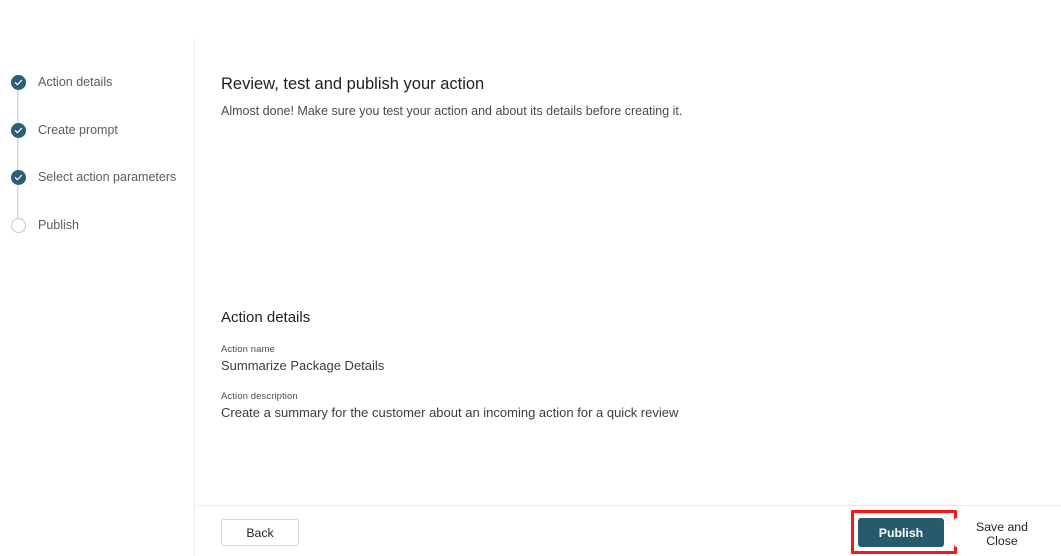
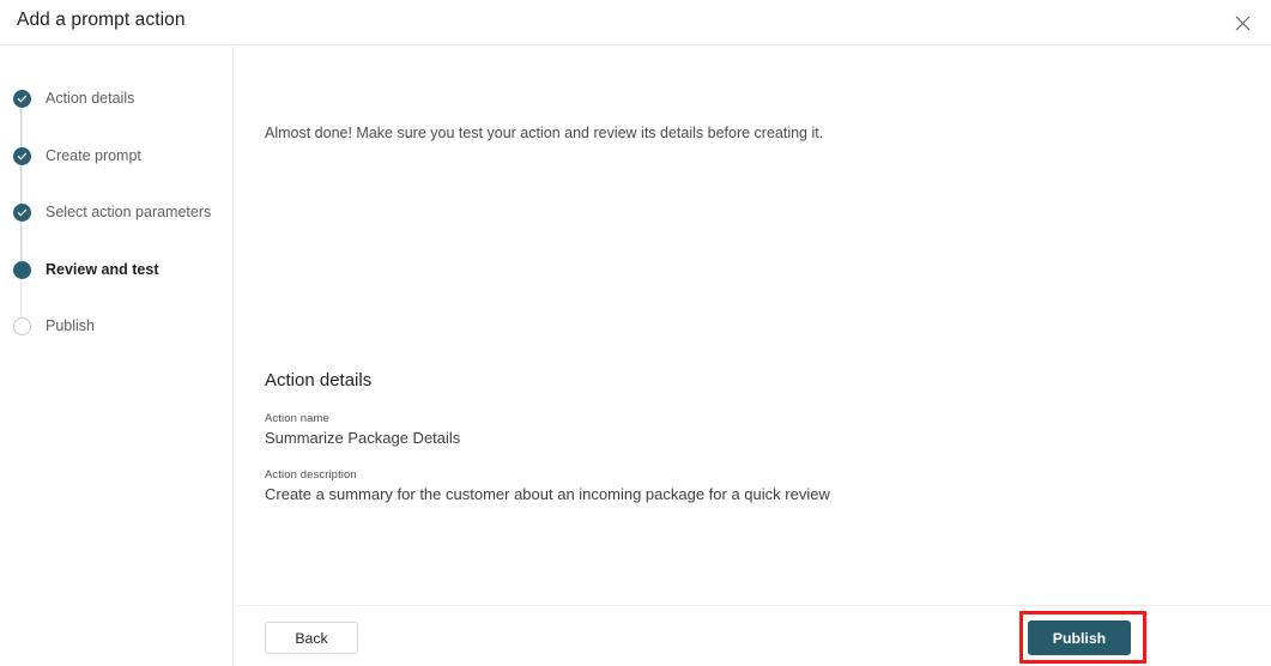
+ Add a prompt action
  Action details
  Create prompt
  Select action parameters
+ Review and test
  Publish
- Review, test and publish your action
- Almost done! Make sure you test your action and about its details before creating it.
+ Almost done! Make sure you test your action and review its details before creating it.
  Action details
  Action name
  Summarize Package Details
  Action description
- Create a summary for the customer about an incoming action for a quick review
+ Create a summary for the customer about an incoming package for a quick review
  Back
  Publish
- Save and Close
